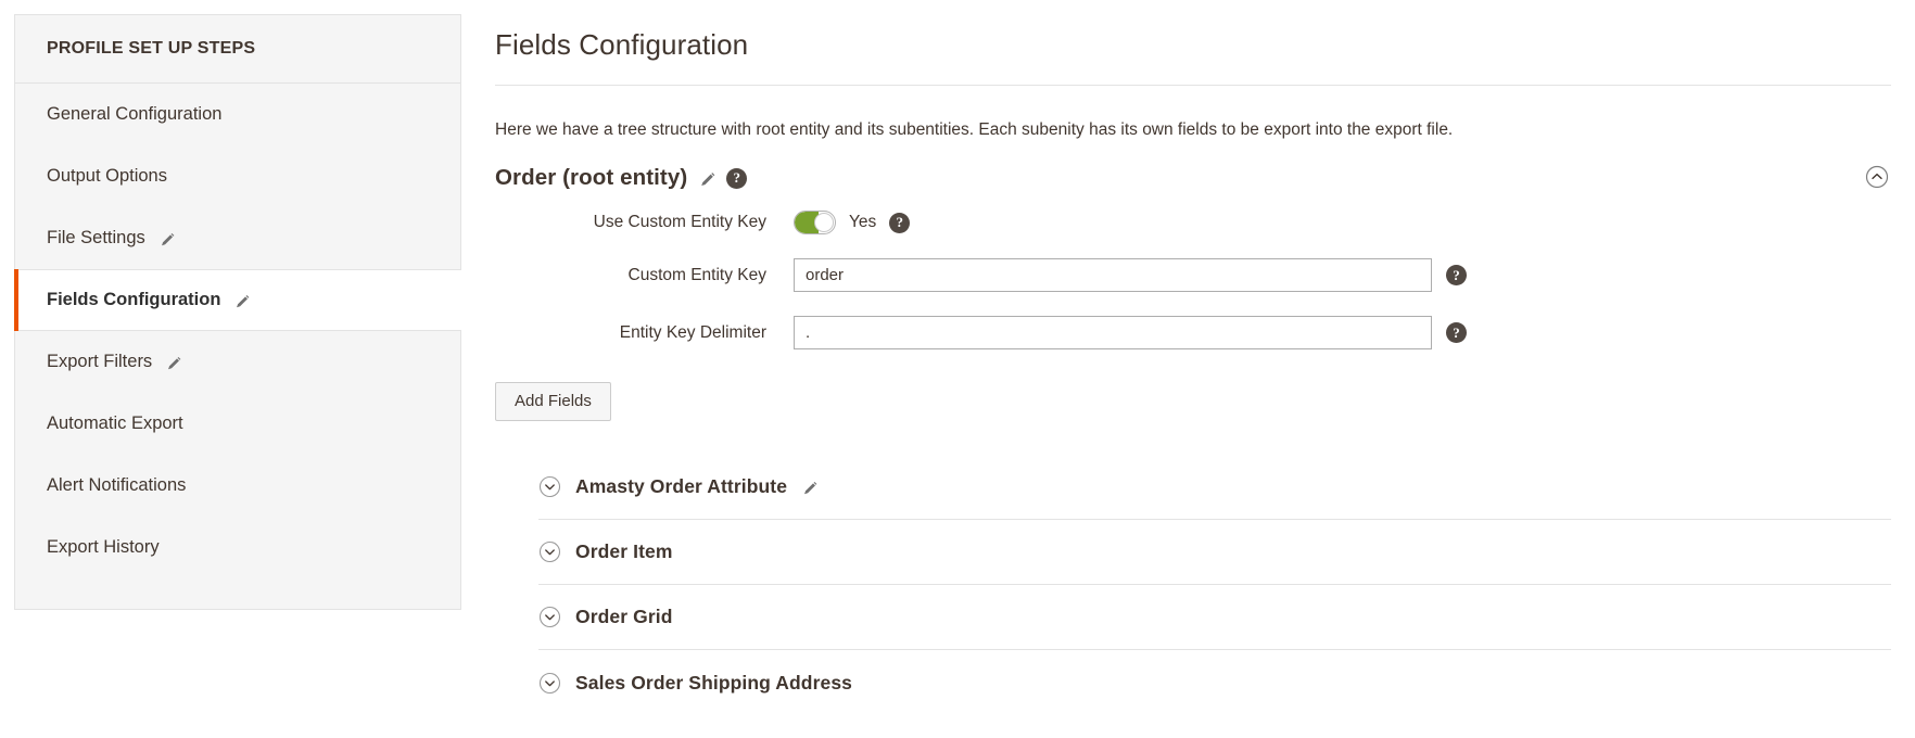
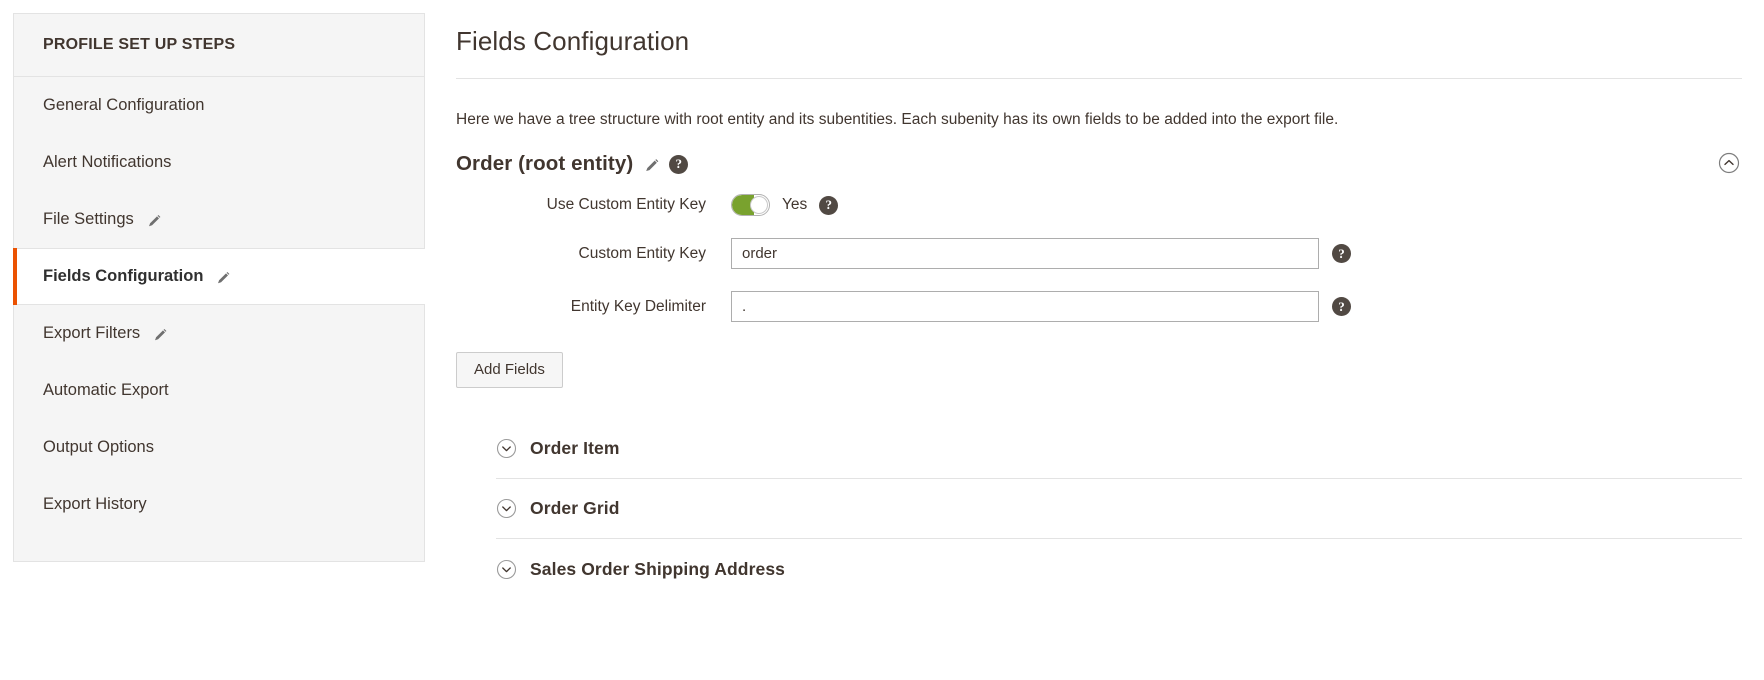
  PROFILE SET UP STEPS
  General Configuration
- Output Options
+ Alert Notifications
  File Settings
  Fields Configuration
  Export Filters
  Automatic Export
- Alert Notifications
+ Output Options
  Export History
  Fields Configuration
- Here we have a tree structure with root entity and its subentities. Each subenity has its own fields to be export into the export file.
+ Here we have a tree structure with root entity and its subentities. Each subenity has its own fields to be added into the export file.
  Order (root entity)
  ?
  Use Custom Entity Key
  Yes
  ?
  Custom Entity Key
  order
  ?
  Entity Key Delimiter
  .
  ?
  Add Fields
- Amasty Order Attribute
  Order Item
  Order Grid
  Sales Order Shipping Address
